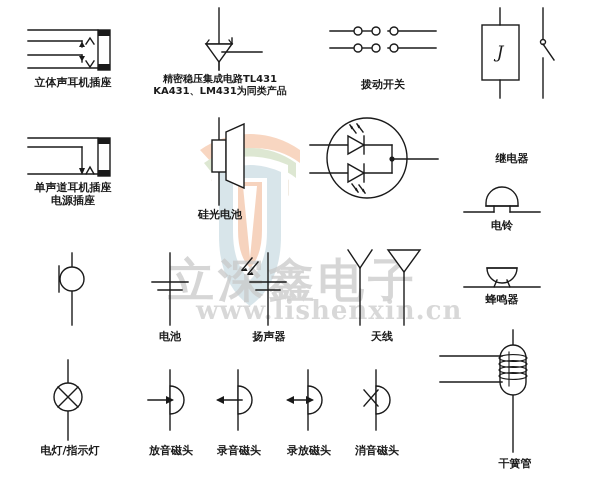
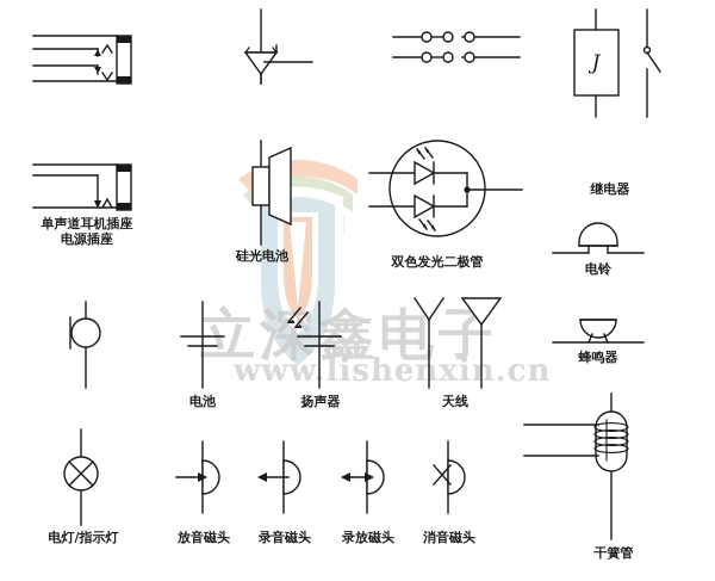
  立深鑫电子
  wwwlishenxin.cn
  J
- 立体声耳机插座
- 精密稳压集成电路TL431
- KA431、LM431为同类产品
- 拨动开关
  继电器
  单声道耳机插座
  电源插座
  硅光电池
+ 双色发光二极管
  电铃
  蜂鸣器
  电池
  扬声器
  天线
  干簧管
  电灯/指示灯
  放音磁头
  录音磁头
  录放磁头
  消音磁头
